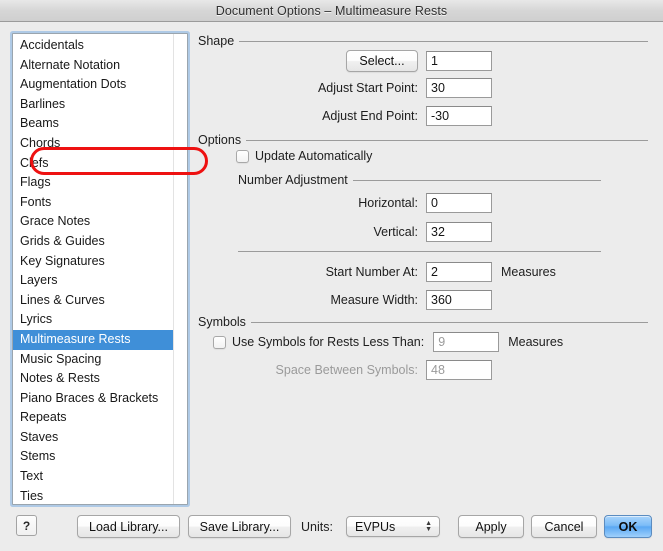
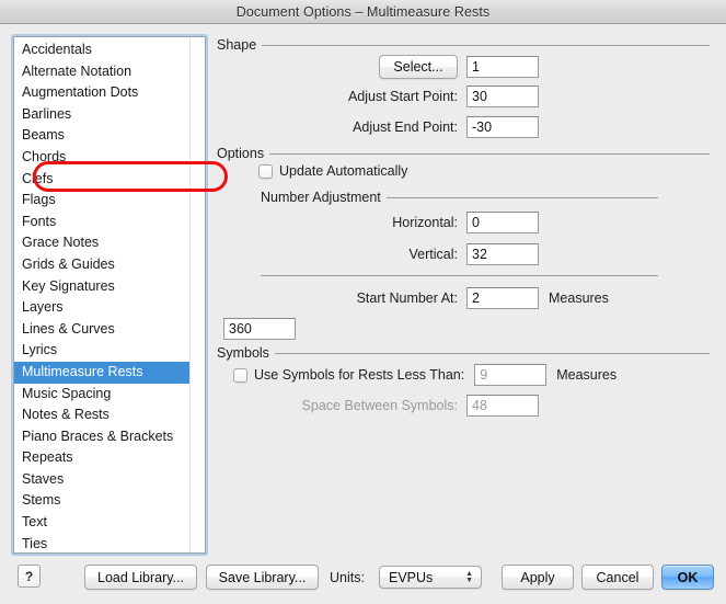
  Document Options – Multimeasure Rests
  Accidentals
  Alternate Notation
  Augmentation Dots
  Barlines
  Beams
  Chords
  Clefs
  Flags
  Fonts
  Grace Notes
  Grids & Guides
  Key Signatures
  Layers
  Lines & Curves
  Lyrics
  Multimeasure Rests
  Music Spacing
  Notes & Rests
  Piano Braces & Brackets
  Repeats
  Staves
  Stems
  Text
  Ties
  Shape
  Select...
  1
  Adjust Start Point:
  30
  Adjust End Point:
  -30
  Options
  Update Automatically
  Number Adjustment
  Horizontal:
  0
  Vertical:
  32
  Start Number At:
  2
  Measures
- Measure Width:
  360
  Symbols
  Use Symbols for Rests Less Than:
  9
  Measures
  Space Between Symbols:
  48
  ?
  Load Library...
  Save Library...
  Units:
  EVPUs
  Apply
  Cancel
  OK
